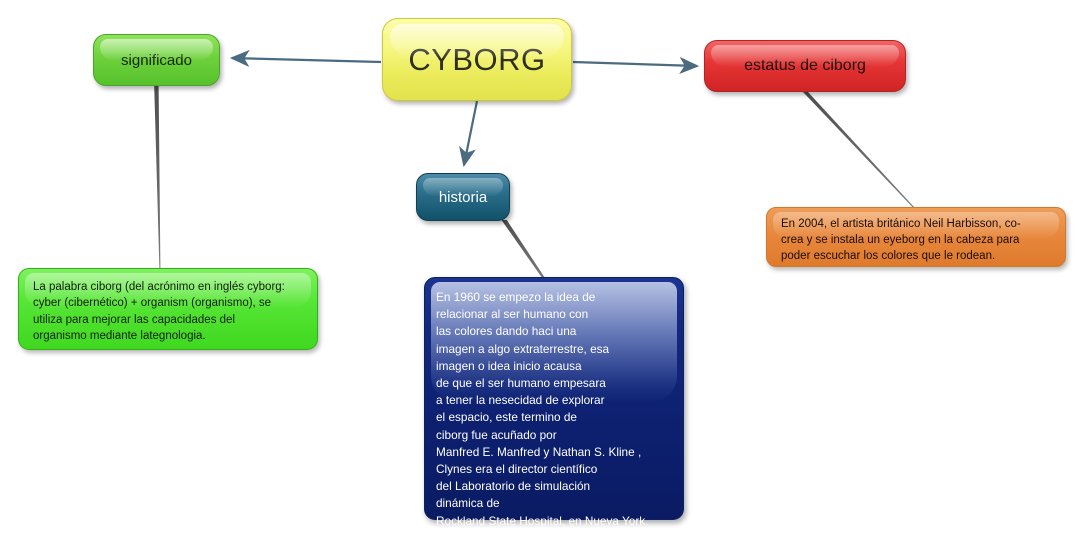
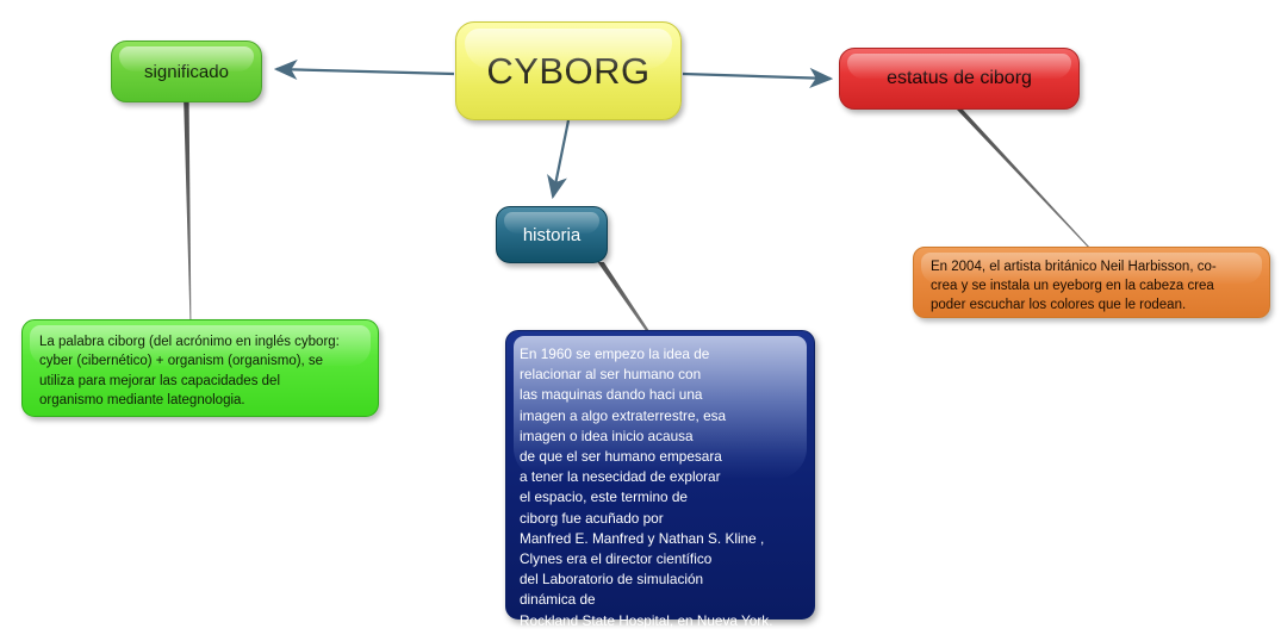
  CYBORG
  significado
  historia
  La palabra ciborg (del acrónimo en inglés cyborg:
  cyber (cibernético) + organism (organismo), se
  utiliza para mejorar las capacidades del
  organismo mediante lategnologia.
  En 2004, el artista británico Neil Harbisson, co-
- crea y se instala un eyeborg en la cabeza para
+ crea y se instala un eyeborg en la cabeza crea
  poder escuchar los colores que le rodean.
  En 1960 se empezo la idea de
  relacionar al ser humano con
- las colores dando haci una
+ las maquinas dando haci una
  imagen a algo extraterrestre, esa
  imagen o idea inicio acausa
  de que el ser humano empesara
  a tener la nesecidad de explorar
  el espacio, este termino de
  ciborg fue acuñado por
  Manfred E. Manfred y Nathan S. Kline ,
  Clynes era el director científico
  del Laboratorio de simulación
  dinámica de
  Rockland State Hospital, en Nueva York.
